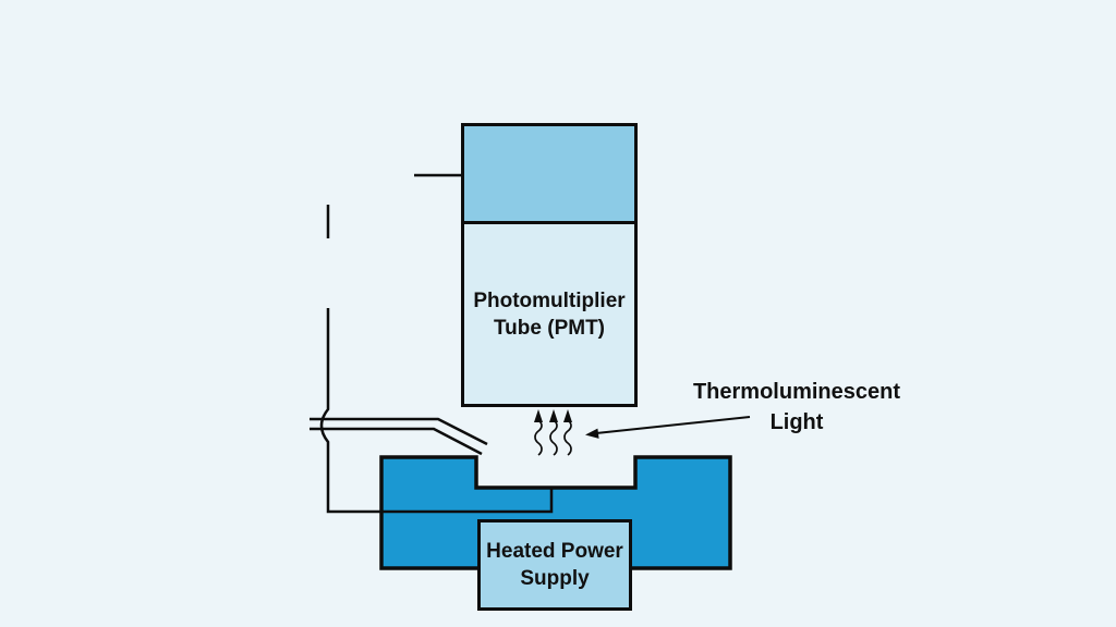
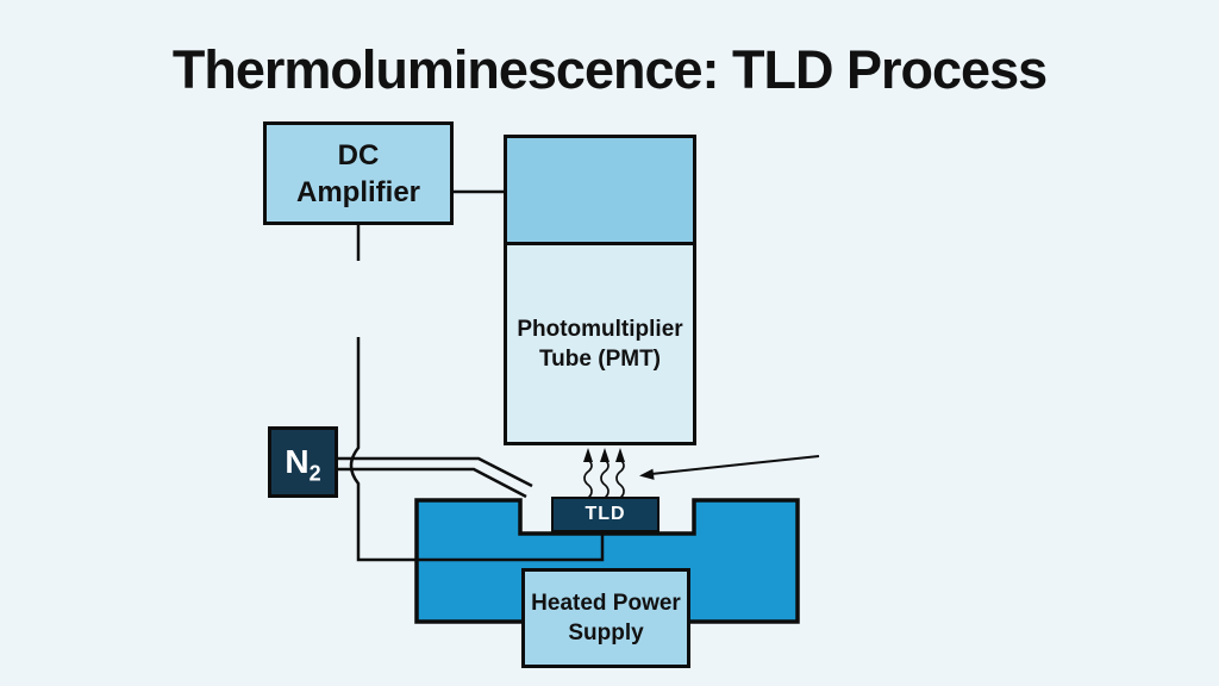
+ Thermoluminescence: TLD Process
+ DC Amplifier
  Photomultiplier Tube (PMT)
+ N2
+ TLD
  Heated Power Supply
- Thermoluminescent Light
